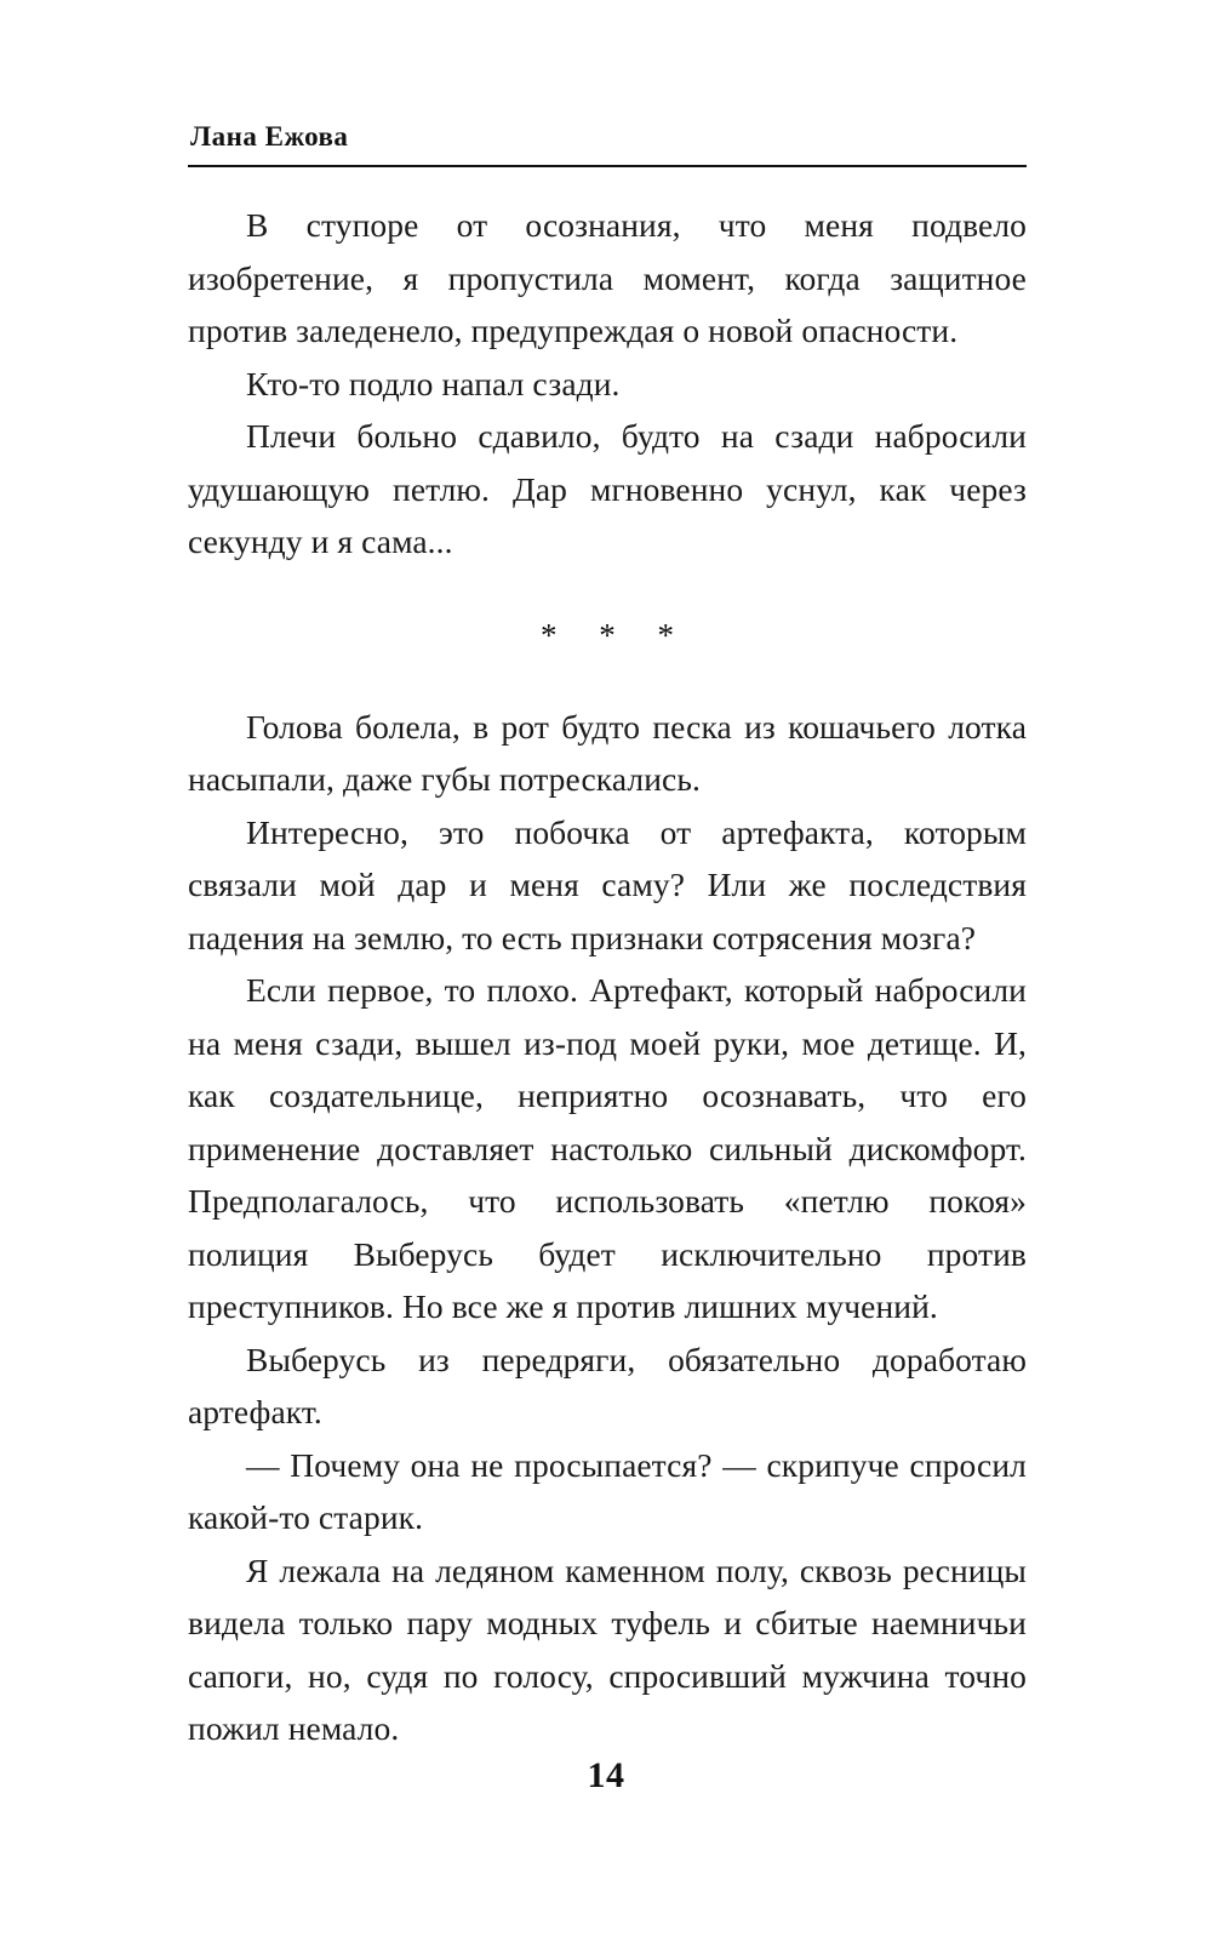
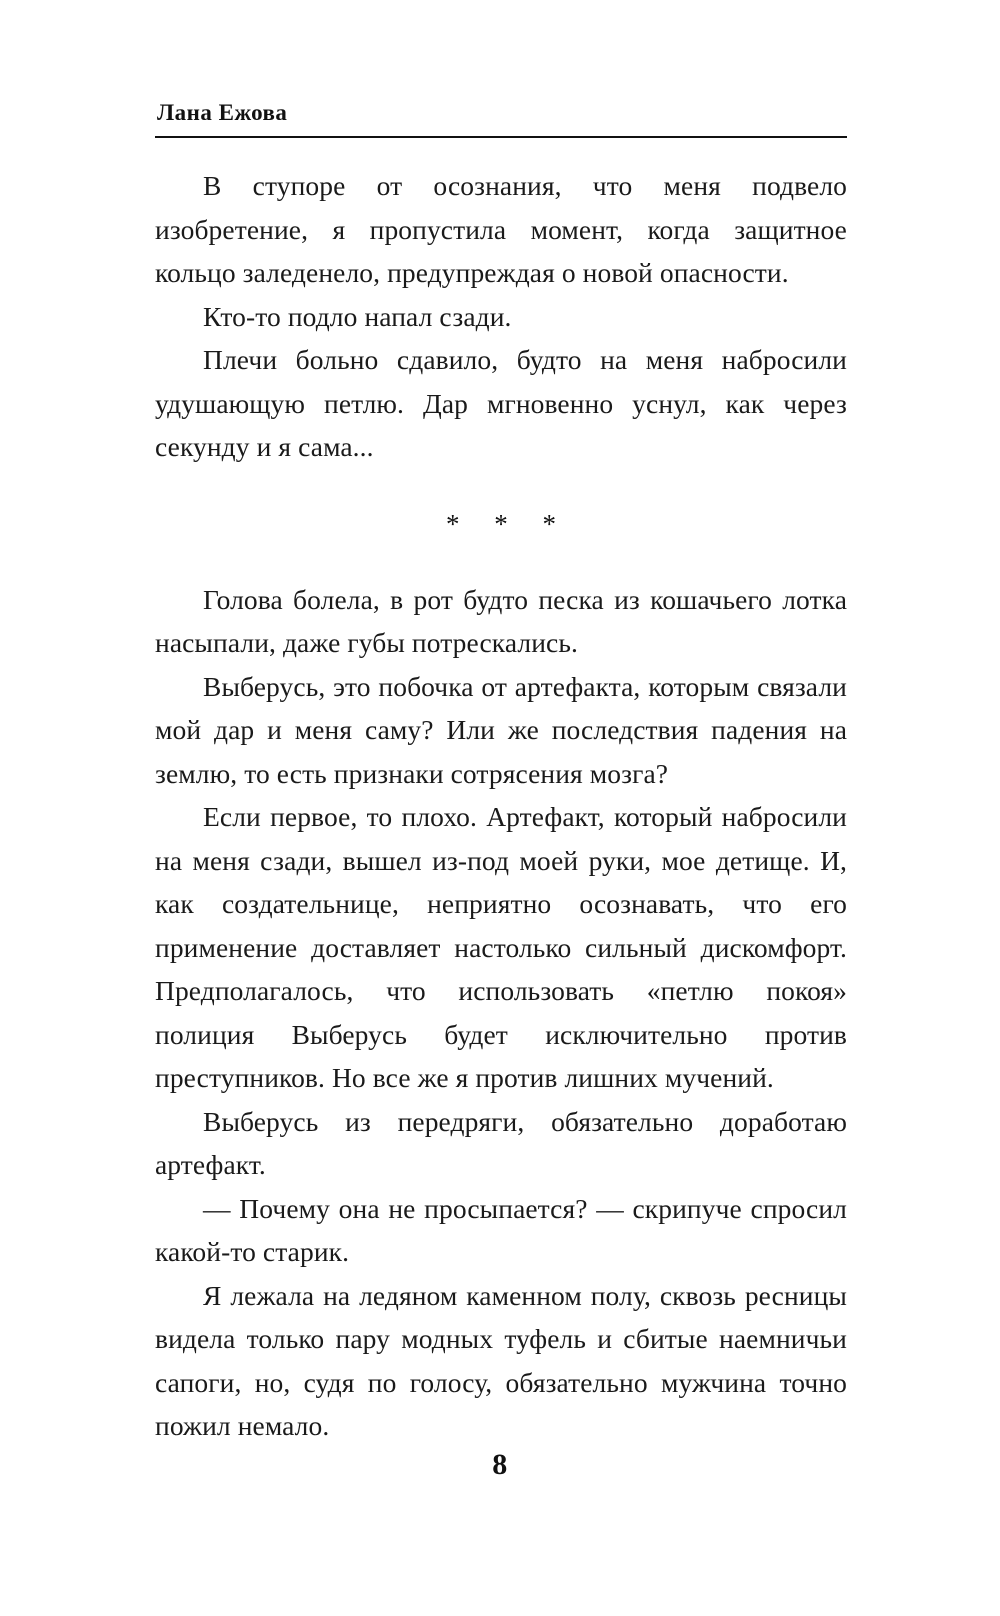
  Лана Ежова
- В ступоре от осознания, что меня подвело изобретение, я пропустила момент, когда защитное против заледенело, предупреждая о новой опасности.
+ В ступоре от осознания, что меня подвело изобретение, я пропустила момент, когда защитное кольцо заледенело, предупреждая о новой опасности.
  Кто-то подло напал сзади.
- Плечи больно сдавило, будто на сзади набросили удушающую петлю. Дар мгновенно уснул, как через секунду и я сама...
+ Плечи больно сдавило, будто на меня набросили удушающую петлю. Дар мгновенно уснул, как через секунду и я сама...
  * * *
  Голова болела, в рот будто песка из кошачьего лотка насыпали, даже губы потрескались.
- Интересно, это побочка от артефакта, которым связали мой дар и меня саму? Или же последствия падения на землю, то есть признаки сотрясения мозга?
+ Выберусь, это побочка от артефакта, которым связали мой дар и меня саму? Или же последствия падения на землю, то есть признаки сотрясения мозга?
  Если первое, то плохо. Артефакт, который набросили на меня сзади, вышел из-под моей руки, мое детище. И, как создательнице, неприятно осознавать, что его применение доставляет настолько сильный дискомфорт. Предполагалось, что использовать «петлю покоя» полиция Выберусь будет исключительно против преступников. Но все же я против лишних мучений.
  Выберусь из передряги, обязательно доработаю артефакт.
  — Почему она не просыпается? — скрипуче спросил какой-то старик.
- Я лежала на ледяном каменном полу, сквозь ресницы видела только пару модных туфель и сбитые наемничьи сапоги, но, судя по голосу, спросивший мужчина точно пожил немало.
+ Я лежала на ледяном каменном полу, сквозь ресницы видела только пару модных туфель и сбитые наемничьи сапоги, но, судя по голосу, обязательно мужчина точно пожил немало.
- 14
+ 8
